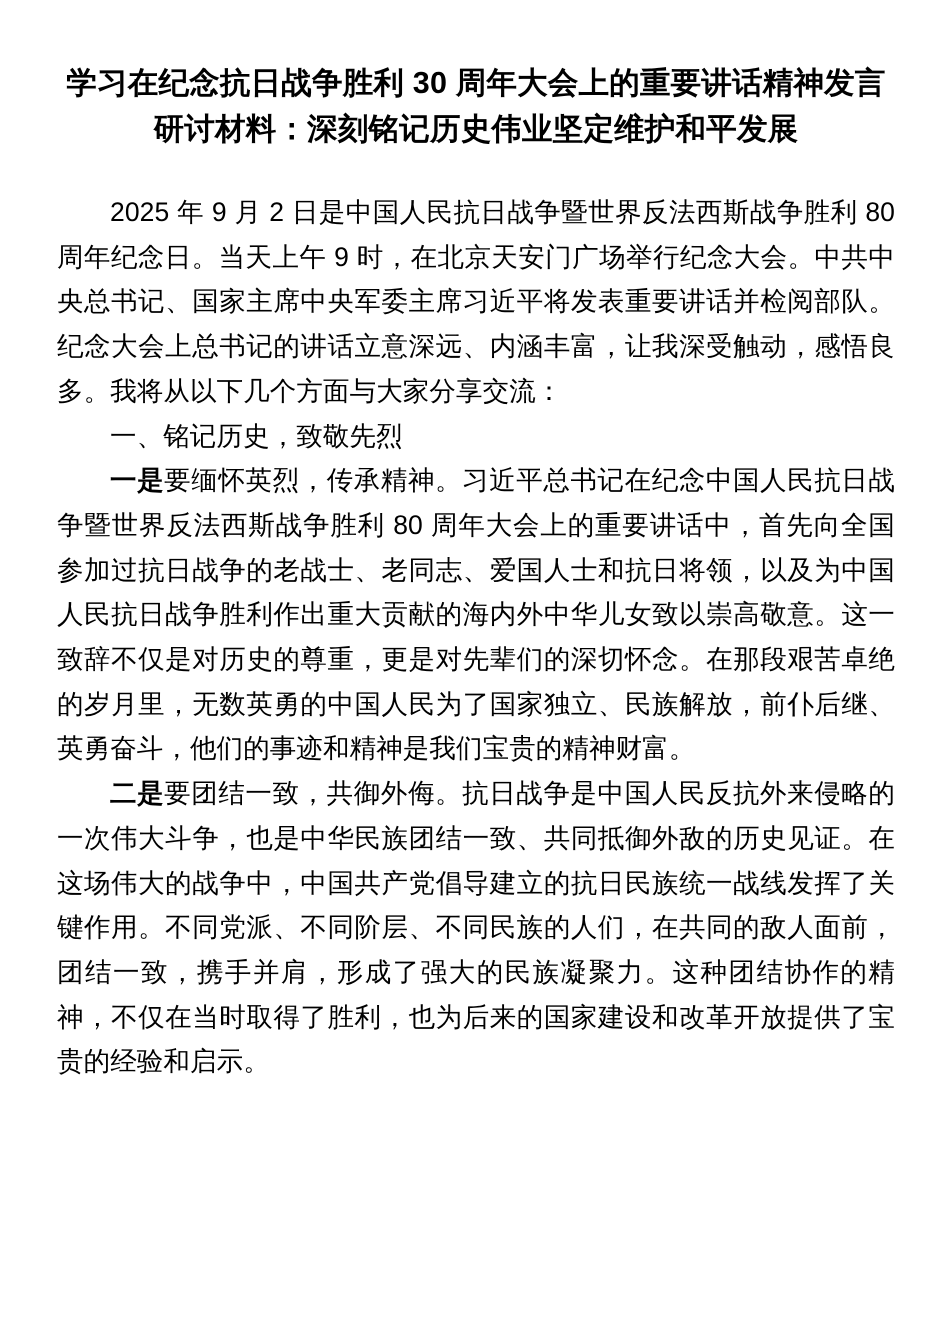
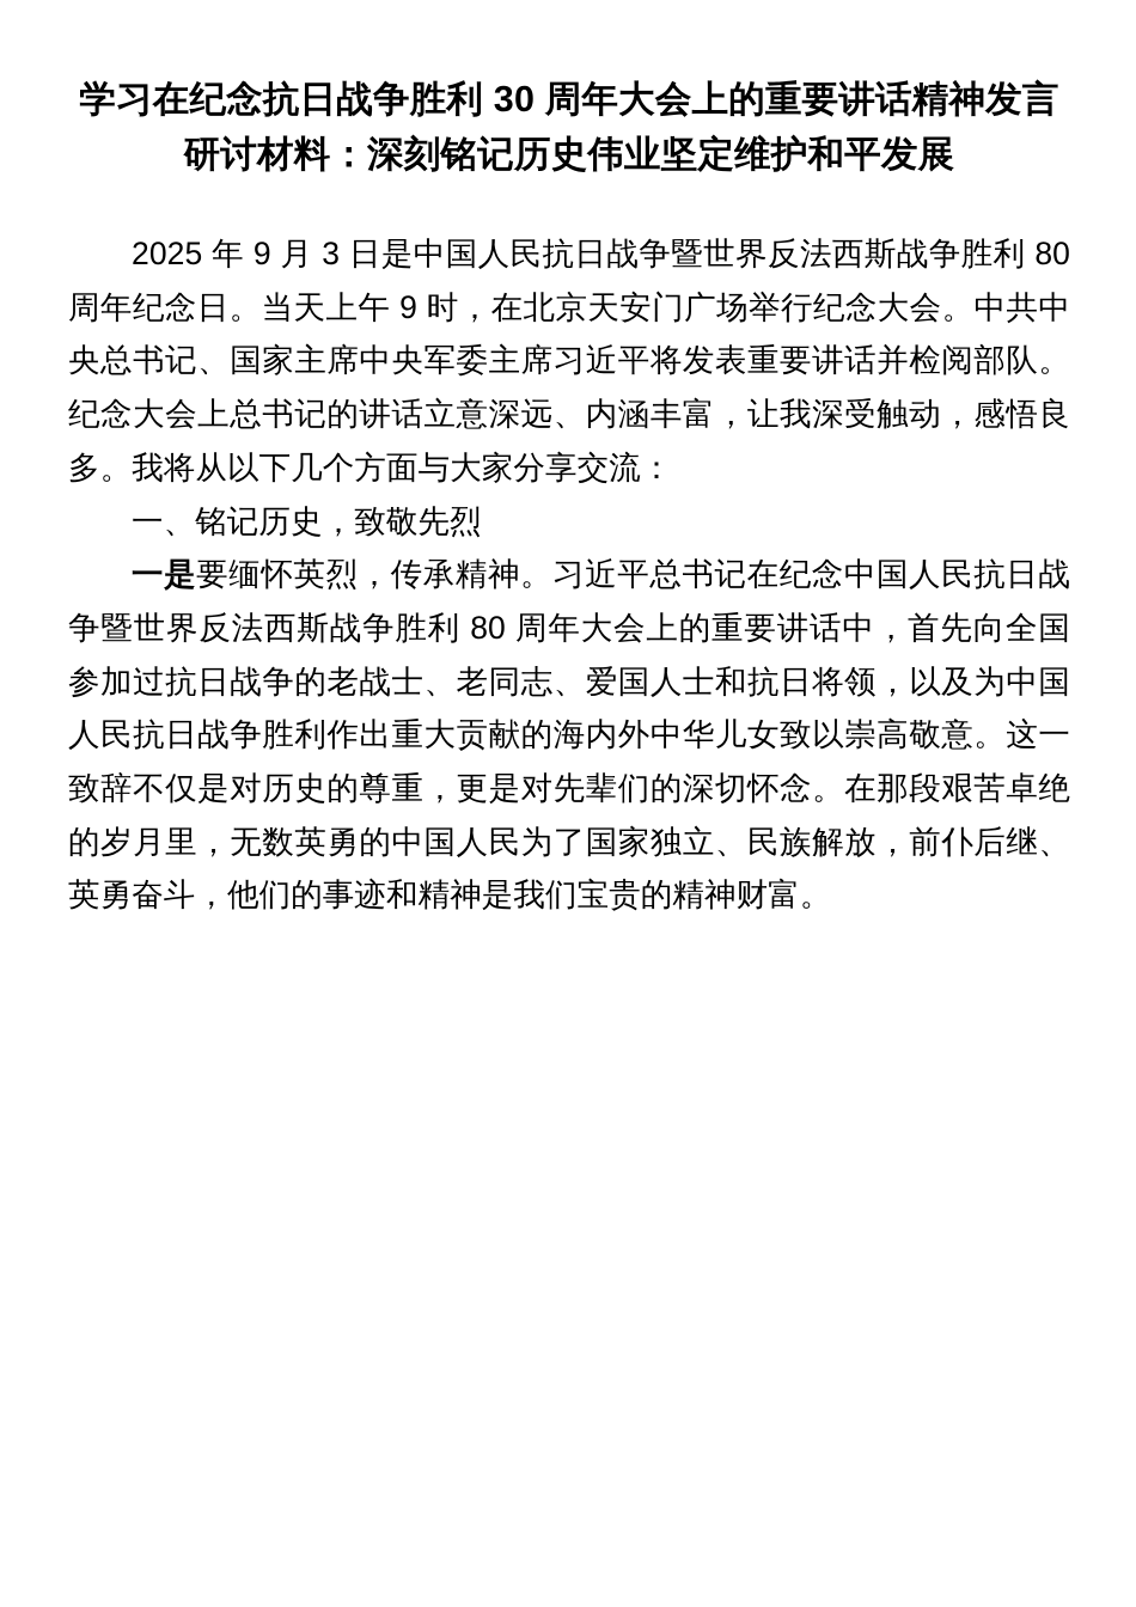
  学习在纪念抗日战争胜利 30 周年大会上的重要讲话精神发言研讨材料：深刻铭记历史伟业坚定维护和平发展
- 2025 年 9 月 2 日是中国人民抗日战争暨世界反法西斯战争胜利 80 周年纪念日。当天上午 9 时，在北京天安门广场举行纪念大会。中共中央总书记、国家主席中央军委主席习近平将发表重要讲话并检阅部队。纪念大会上总书记的讲话立意深远、内涵丰富，让我深受触动，感悟良多。我将从以下几个方面与大家分享交流：
+ 2025 年 9 月 3 日是中国人民抗日战争暨世界反法西斯战争胜利 80 周年纪念日。当天上午 9 时，在北京天安门广场举行纪念大会。中共中央总书记、国家主席中央军委主席习近平将发表重要讲话并检阅部队。纪念大会上总书记的讲话立意深远、内涵丰富，让我深受触动，感悟良多。我将从以下几个方面与大家分享交流：
  一、铭记历史，致敬先烈
  一是要缅怀英烈，传承精神。习近平总书记在纪念中国人民抗日战争暨世界反法西斯战争胜利 80 周年大会上的重要讲话中，首先向全国参加过抗日战争的老战士、老同志、爱国人士和抗日将领，以及为中国人民抗日战争胜利作出重大贡献的海内外中华儿女致以崇高敬意。这一致辞不仅是对历史的尊重，更是对先辈们的深切怀念。在那段艰苦卓绝的岁月里，无数英勇的中国人民为了国家独立、民族解放，前仆后继、英勇奋斗，他们的事迹和精神是我们宝贵的精神财富。
- 二是要团结一致，共御外侮。抗日战争是中国人民反抗外来侵略的一次伟大斗争，也是中华民族团结一致、共同抵御外敌的历史见证。在这场伟大的战争中，中国共产党倡导建立的抗日民族统一战线发挥了关键作用。不同党派、不同阶层、不同民族的人们，在共同的敌人面前，团结一致，携手并肩，形成了强大的民族凝聚力。这种团结协作的精神，不仅在当时取得了胜利，也为后来的国家建设和改革开放提供了宝贵的经验和启示。
